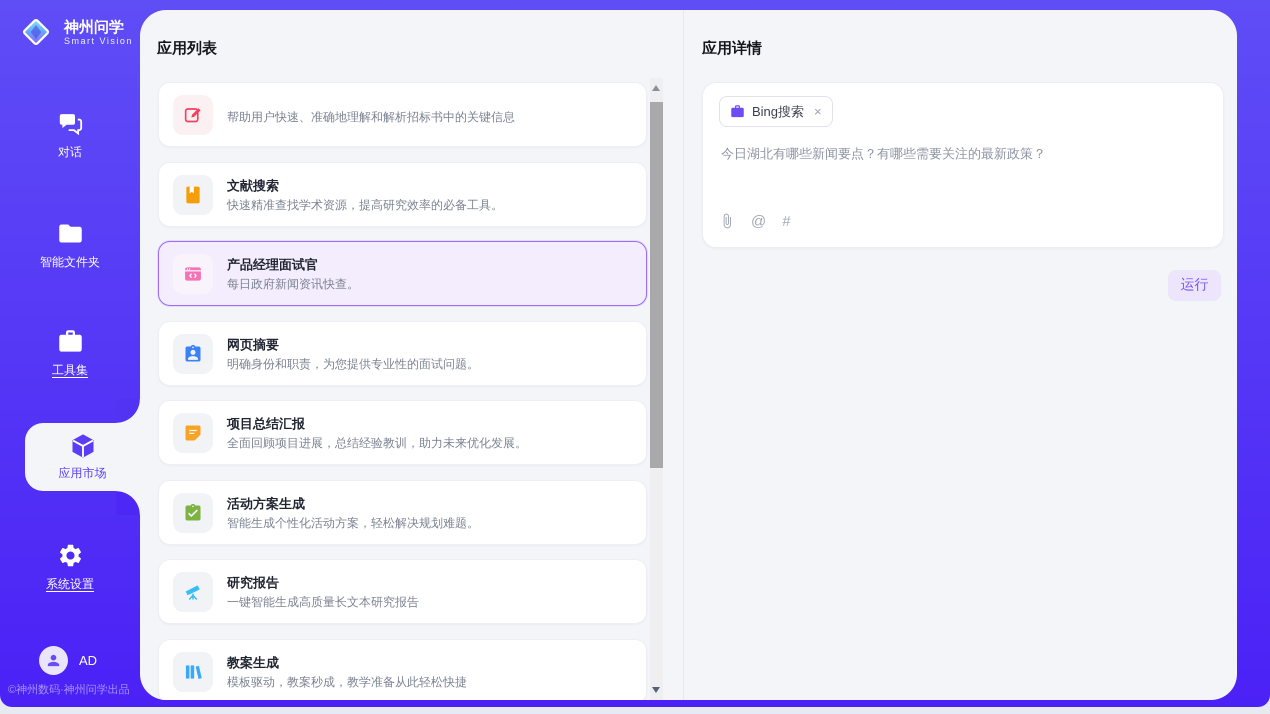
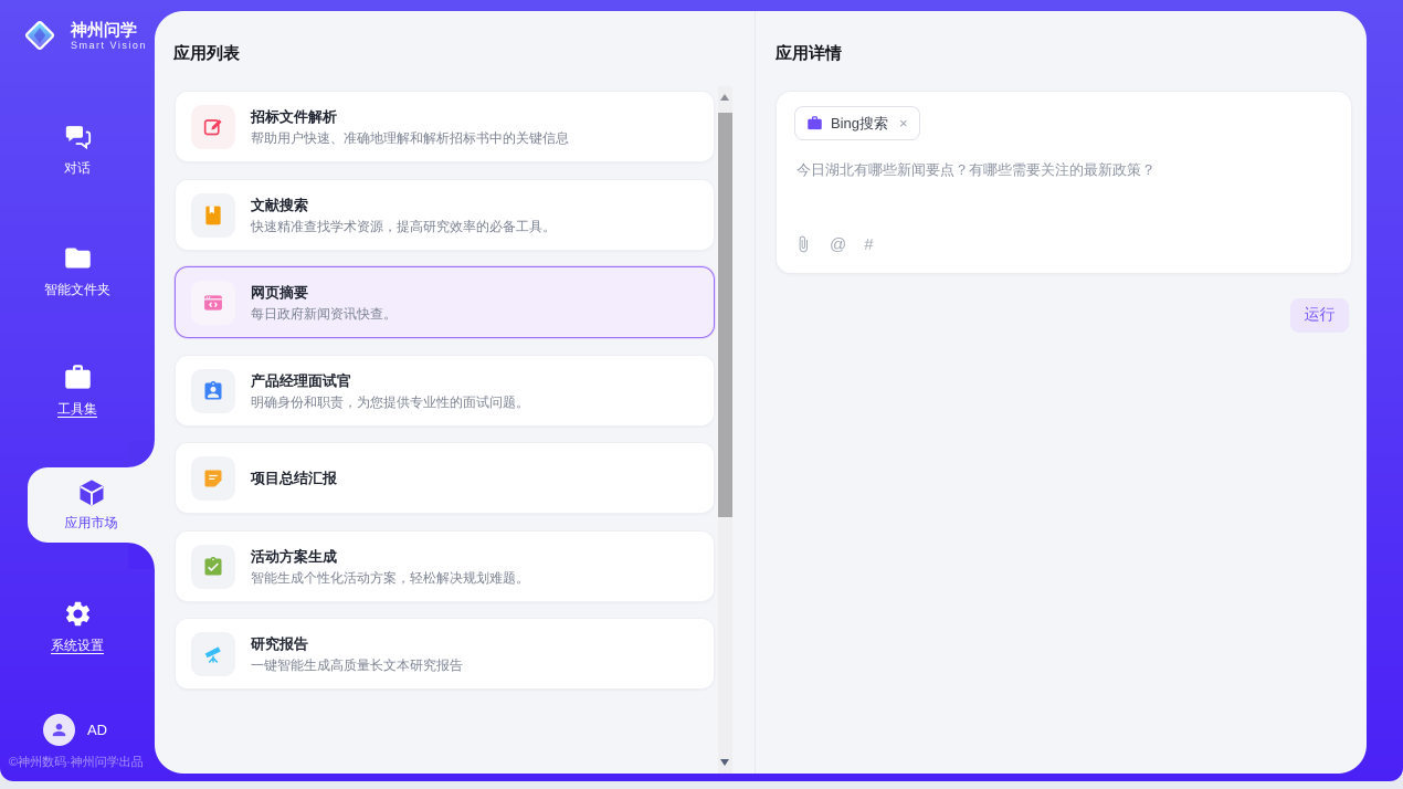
  神州问学
  Smart Vision
  对话
  智能文件夹
  工具集
  应用市场
  系统设置
  AD
  ©神州数码·神州问学出品
  应用列表
+ 招标文件解析
  帮助用户快速、准确地理解和解析招标书中的关键信息
  文献搜索
  快速精准查找学术资源，提高研究效率的必备工具。
- 产品经理面试官
+ 网页摘要
  每日政府新闻资讯快查。
- 网页摘要
+ 产品经理面试官
  明确身份和职责，为您提供专业性的面试问题。
  项目总结汇报
- 全面回顾项目进展，总结经验教训，助力未来优化发展。
  活动方案生成
  智能生成个性化活动方案，轻松解决规划难题。
  研究报告
  一键智能生成高质量长文本研究报告
- 教案生成
- 模板驱动，教案秒成，教学准备从此轻松快捷
  应用详情
  Bing搜索
  ×
  今日湖北有哪些新闻要点？有哪些需要关注的最新政策？
  @
  #
  运行
